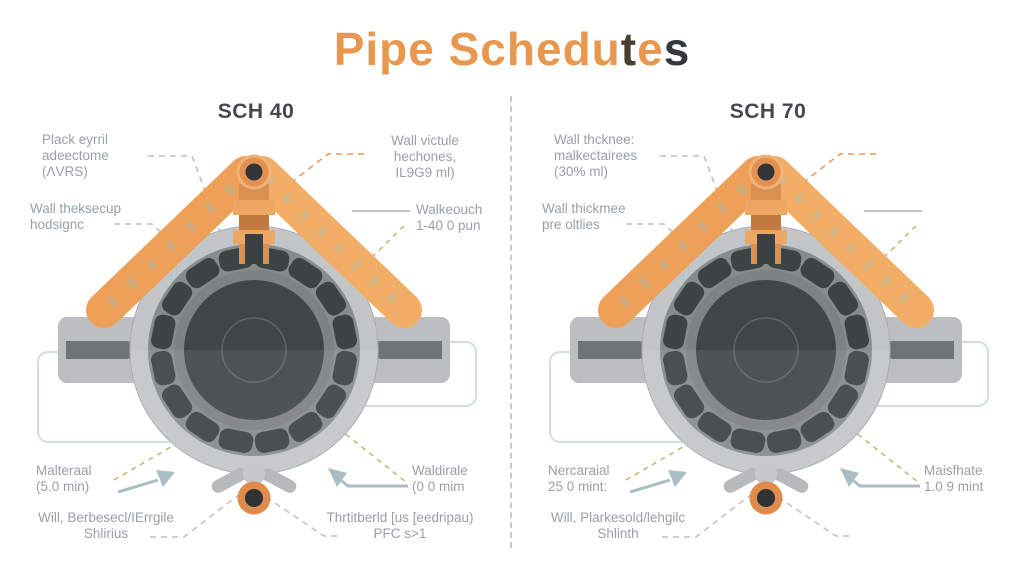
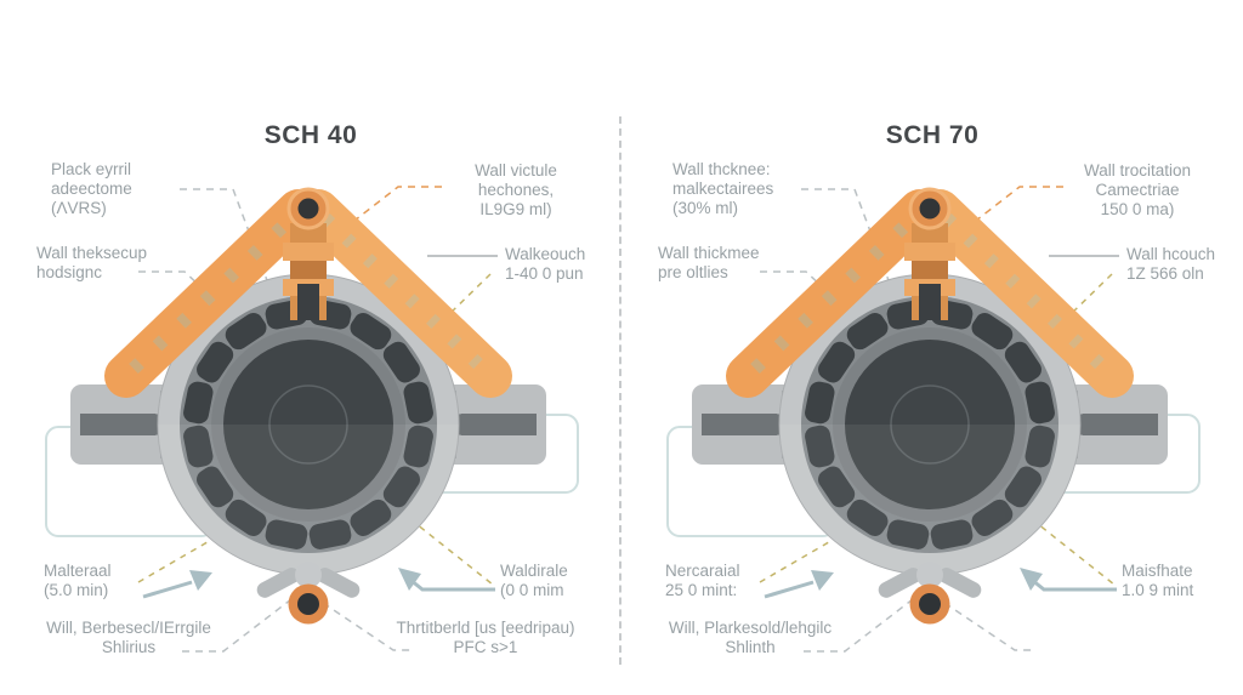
- Pipe Schedutes
  SCH 40
  Plack eyrril
  adeectome
  (ΛVRS)
  Wall theksecup
  hodsignc
  Wall victule
  hechones,
  IL9G9 ml)
  Walkeouch
  1-40 0 pun
  Malteraal
  (5.0 min)
  Will, Berbesecl/IErrgile
  Shlirius
  Waldirale
  (0 0 mim
  Thrtitberld [us [eedripau)
  PFC s>1
  SCH 70
  Wall thcknee:
  malkectairees
  (30% ml)
  Wall thickmee
  pre oltlies
+ Wall trocitation
+ Camectriae
+ 150 0 ma)
+ Wall hcouch
+ 1Z 566 oln
  Nercaraial
  25 0 mint:
  Will, Plarkesold/lehgilc
  Shlinth
  Maisfhate
  1.0 9 mint
